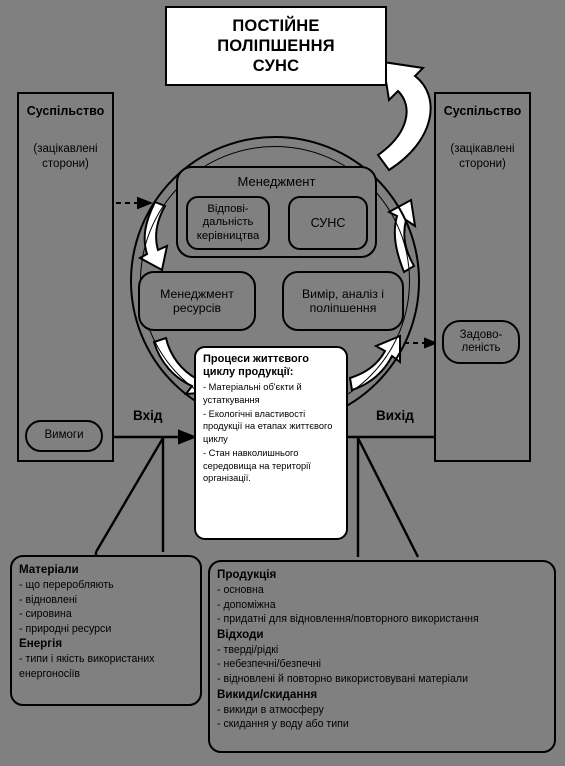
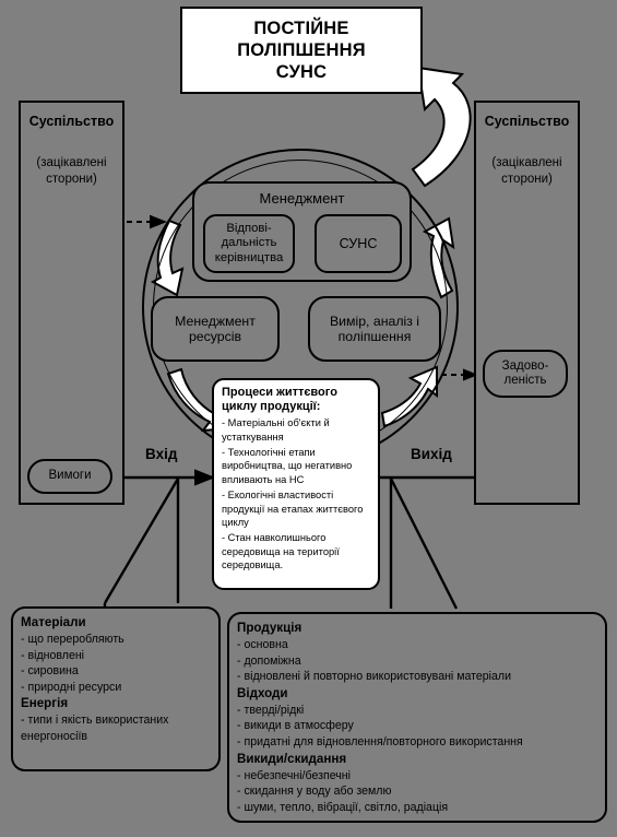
  ПОСТІЙНЕ
  ПОЛІПШЕННЯ
  СУНС
  Суспільство
  (зацікавлені сторони)
  Суспільство
  (зацікавлені сторони)
  Менеджмент
  Відпові-дальність керівництва
  СУНС
  Менеджмент ресурсів
  Вимір, аналіз і поліпшення
  Процеси життєвого циклу продукції:
  - Матеріальні об'єкти й устаткування
+ - Технологічні етапи виробництва, що негативно впливають на НС
  - Екологічні властивості продукції на етапах життєвого циклу
- - Стан навколишнього середовища на території організації.
+ - Стан навколишнього середовища на території середовища.
  Вимоги
  Задово-леність
  Вхід
  Вихід
  Матеріали
  - що переробляють
  - відновлені
  - сировина
  - природні ресурси
  Енергія
  - типи і якість використаних енергоносіїв
  Продукція
  - основна
  - допоміжна
- - придатні для відновлення/повторного використання
+ - відновлені й повторно використовувані матеріали
  Відходи
  - тверді/рідкі
- - небезпечні/безпечні
+ - викиди в атмосферу
- - відновлені й повторно використовувані матеріали
+ - придатні для відновлення/повторного використання
  Викиди/скидання
- - викиди в атмосферу
+ - небезпечні/безпечні
- - скидання у воду або типи
+ - скидання у воду або землю
+ - шуми, тепло, вібрації, світло, радіація
